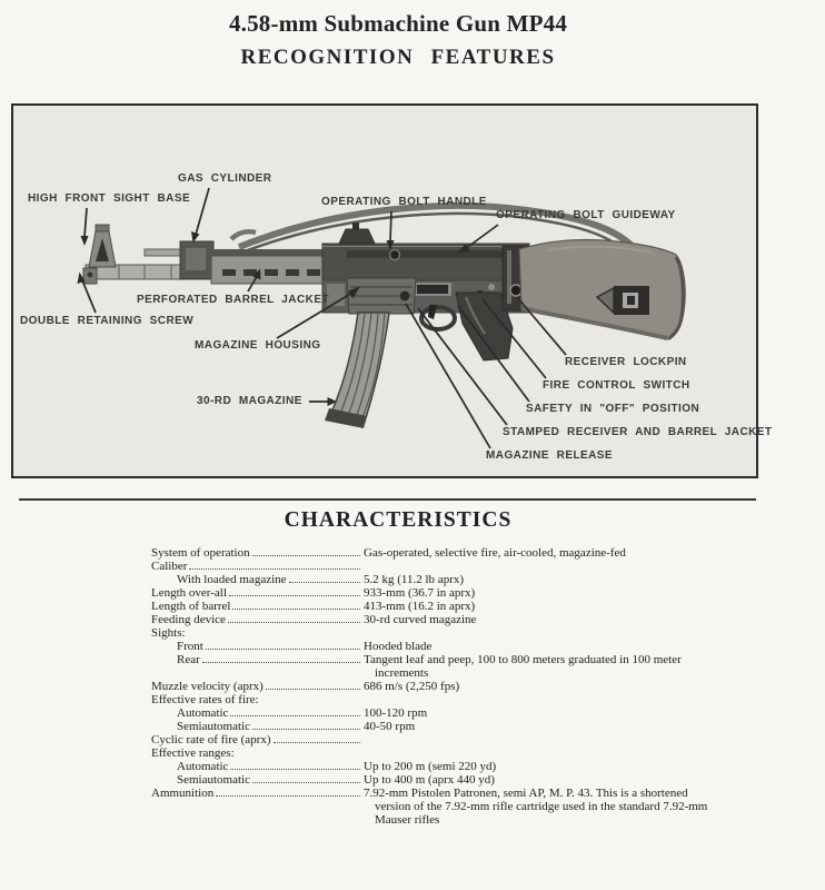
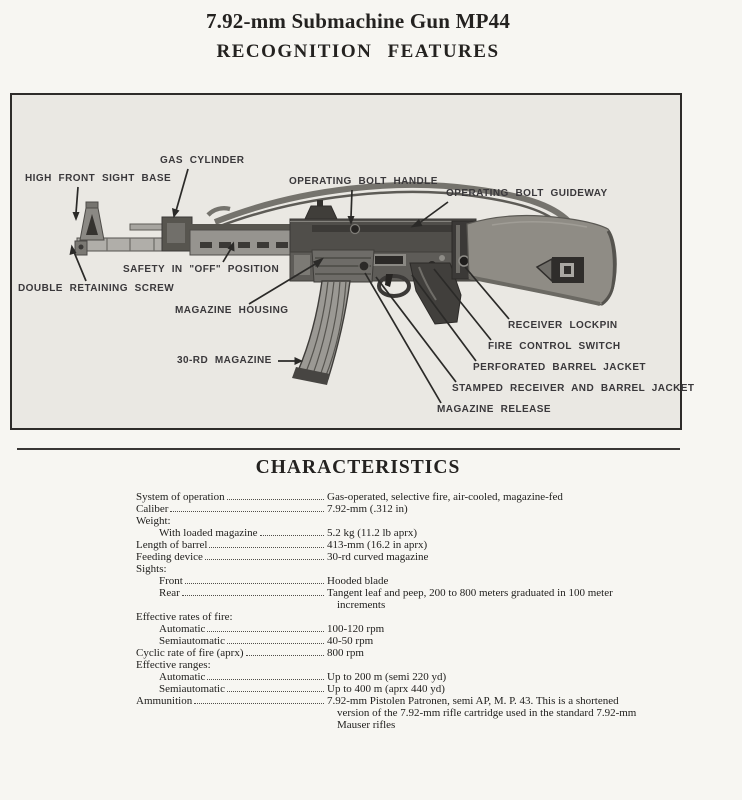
- 4.58-mm Submachine Gun MP44
+ 7.92-mm Submachine Gun MP44
  RECOGNITION FEATURES
  HIGH FRONT SIGHT BASE
  GAS CYLINDER
  OPERATING BOLT HANDLE
  OPERATING BOLT GUIDEWAY
- PERFORATED BARREL JACKET
+ SAFETY IN "OFF" POSITION
  DOUBLE RETAINING SCREW
  MAGAZINE HOUSING
  30-RD MAGAZINE
  RECEIVER LOCKPIN
  FIRE CONTROL SWITCH
- SAFETY IN "OFF" POSITION
+ PERFORATED BARREL JACKET
  STAMPED RECEIVER AND BARREL JACKET
  MAGAZINE RELEASE
  CHARACTERISTICS
  System of operation
  Gas-operated, selective fire, air-cooled, magazine-fed
  Caliber
+ 7.92-mm (.312 in)
+ Weight:
  With loaded magazine
  5.2 kg (11.2 lb aprx)
- Length over-all
- 933-mm (36.7 in aprx)
  Length of barrel
  413-mm (16.2 in aprx)
  Feeding device
  30-rd curved magazine
  Sights:
  Front
  Hooded blade
  Rear
- Tangent leaf and peep, 100 to 800 meters graduated in 100 meter increments
+ Tangent leaf and peep, 200 to 800 meters graduated in 100 meter increments
- Muzzle velocity (aprx)
- 686 m/s (2,250 fps)
  Effective rates of fire:
  Automatic
  100-120 rpm
  Semiautomatic
  40-50 rpm
  Cyclic rate of fire (aprx)
+ 800 rpm
  Effective ranges:
  Automatic
  Up to 200 m (semi 220 yd)
  Semiautomatic
  Up to 400 m (aprx 440 yd)
  Ammunition
  7.92-mm Pistolen Patronen, semi AP, M. P. 43. This is a shortened version of the 7.92-mm rifle cartridge used in the standard 7.92-mm Mauser rifles
